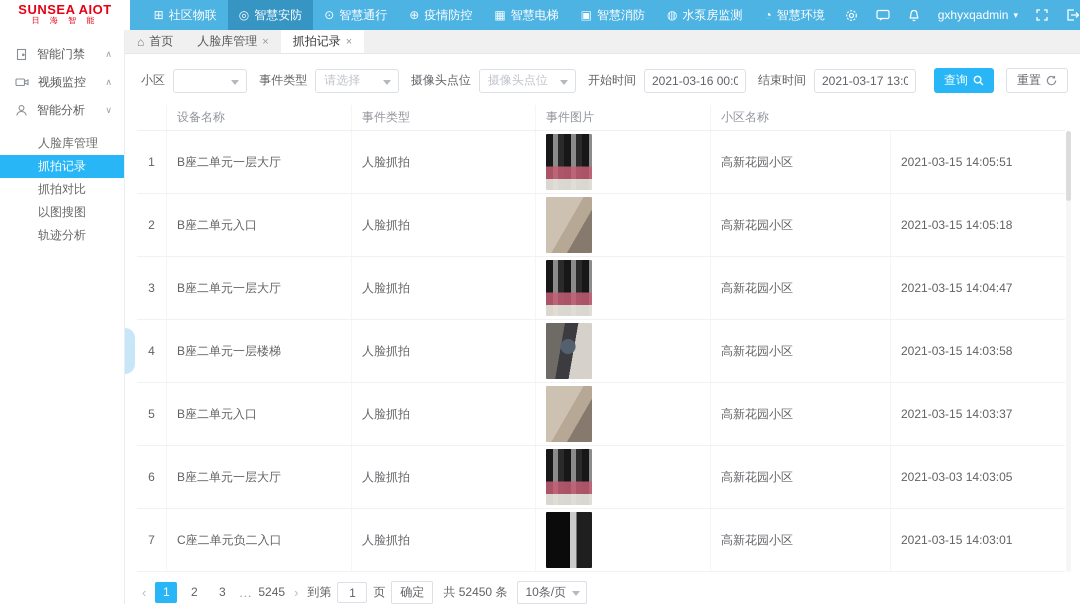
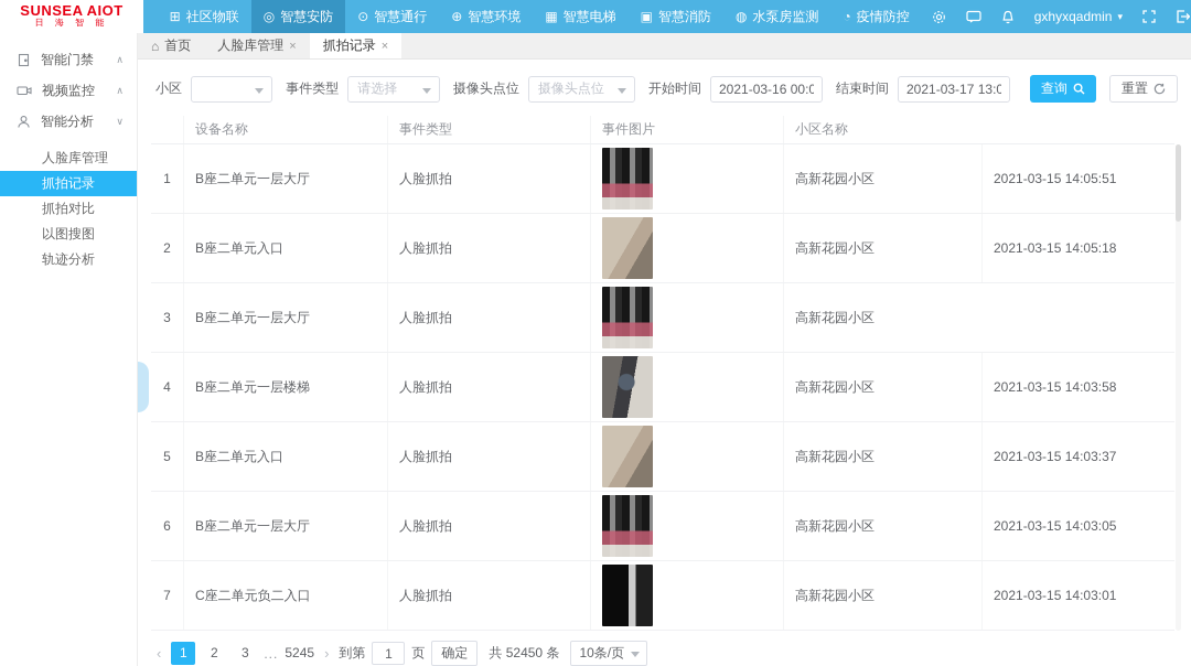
  SUNSEA AIOT
  日 海 智 能
  ⊞
  社区物联
  ◎
  智慧安防
  ⊙
  智慧通行
  ⊕
- 疫情防控
+ 智慧环境
  ▦
  智慧电梯
  ▣
  智慧消防
  ◍
  水泵房监测
  ◔
- 智慧环境
+ 疫情防控
  gxhyxqadmin
  ▾
  智能门禁
  ∧
  视频监控
  ∧
  智能分析
  ∨
  人脸库管理
  抓拍记录
  抓拍对比
  以图搜图
  轨迹分析
  ⌂
  首页
  人脸库管理
  ×
  抓拍记录
  ×
  小区
  事件类型
  请选择
  摄像头点位
  摄像头点位
  开始时间
  2021-03-16 00:0
  结束时间
  2021-03-17 13:0
  查询
  重置
  设备名称
  事件类型
  事件图片
  小区名称
  1
  B座二单元一层大厅
  人脸抓拍
  高新花园小区
  2021-03-15 14:05:51
  2
  B座二单元入口
  人脸抓拍
  高新花园小区
  2021-03-15 14:05:18
  3
  B座二单元一层大厅
  人脸抓拍
  高新花园小区
- 2021-03-15 14:04:47
  4
  B座二单元一层楼梯
  人脸抓拍
  高新花园小区
  2021-03-15 14:03:58
  5
  B座二单元入口
  人脸抓拍
  高新花园小区
  2021-03-15 14:03:37
  6
  B座二单元一层大厅
  人脸抓拍
  高新花园小区
- 2021-03-03 14:03:05
+ 2021-03-15 14:03:05
  7
  C座二单元负二入口
  人脸抓拍
  高新花园小区
  2021-03-15 14:03:01
  ‹
  1
  2
  3
  ...
  5245
  ›
  到第
  1
  页
  确定
  共 52450 条
  10条/页
